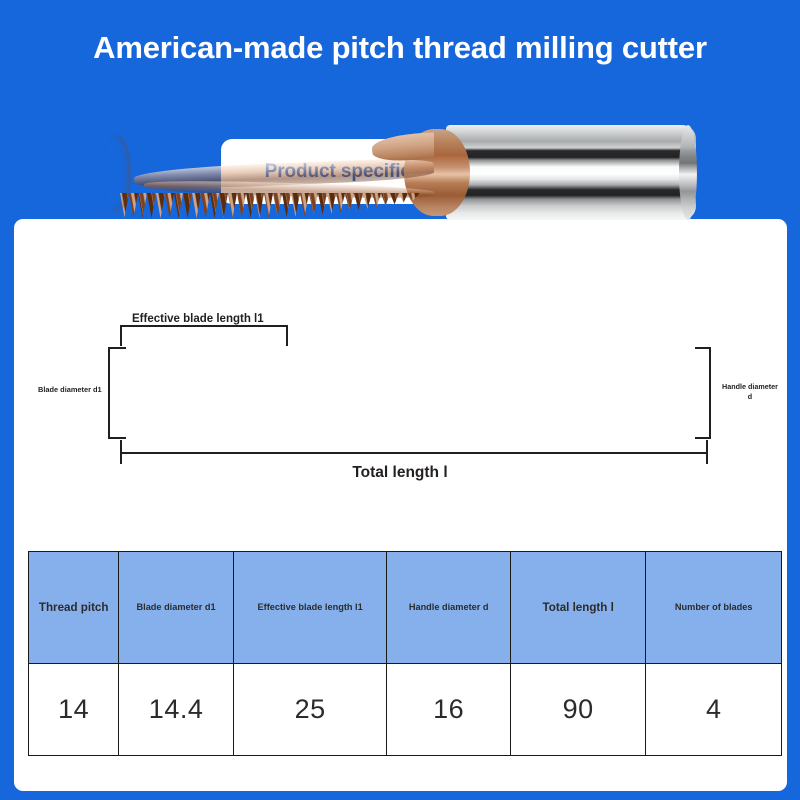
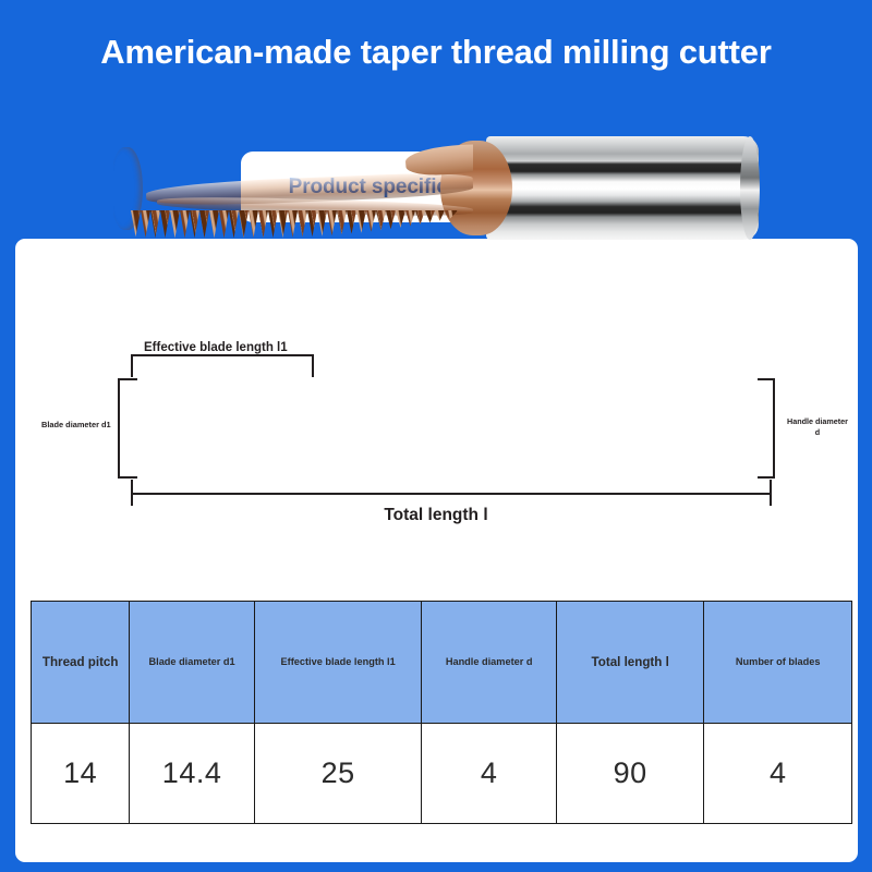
- American-made pitch thread milling cutter
+ American-made taper thread milling cutter
  Effective blade length l1
  Blade diameter d1
  Handle diameter d
  Total length l
  Thread pitch	Blade diameter d1	Effective blade length l1	Handle diameter d	Total length l	Number of blades
- 14	14.4	25	16	90	4
+ 14	14.4	25	4	90	4
